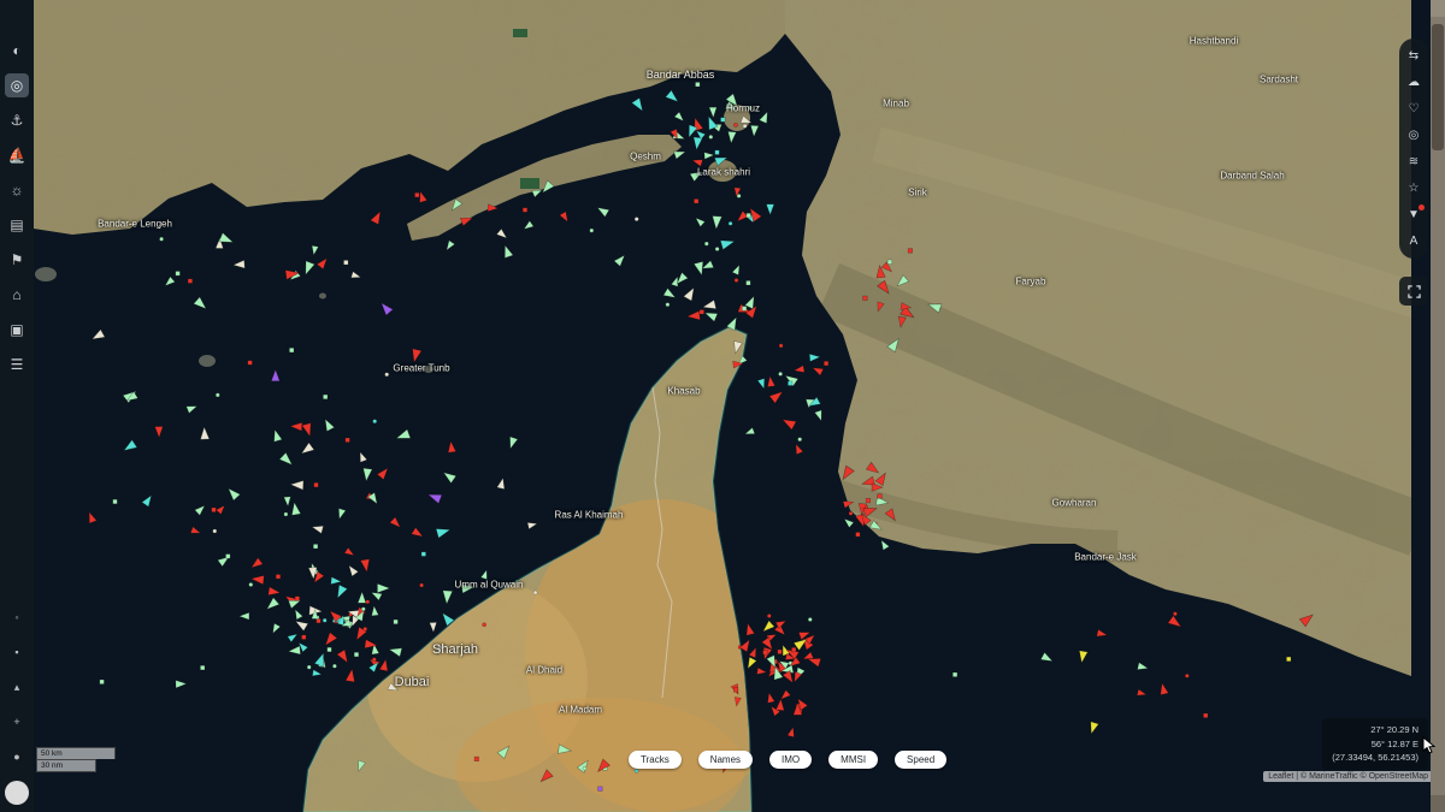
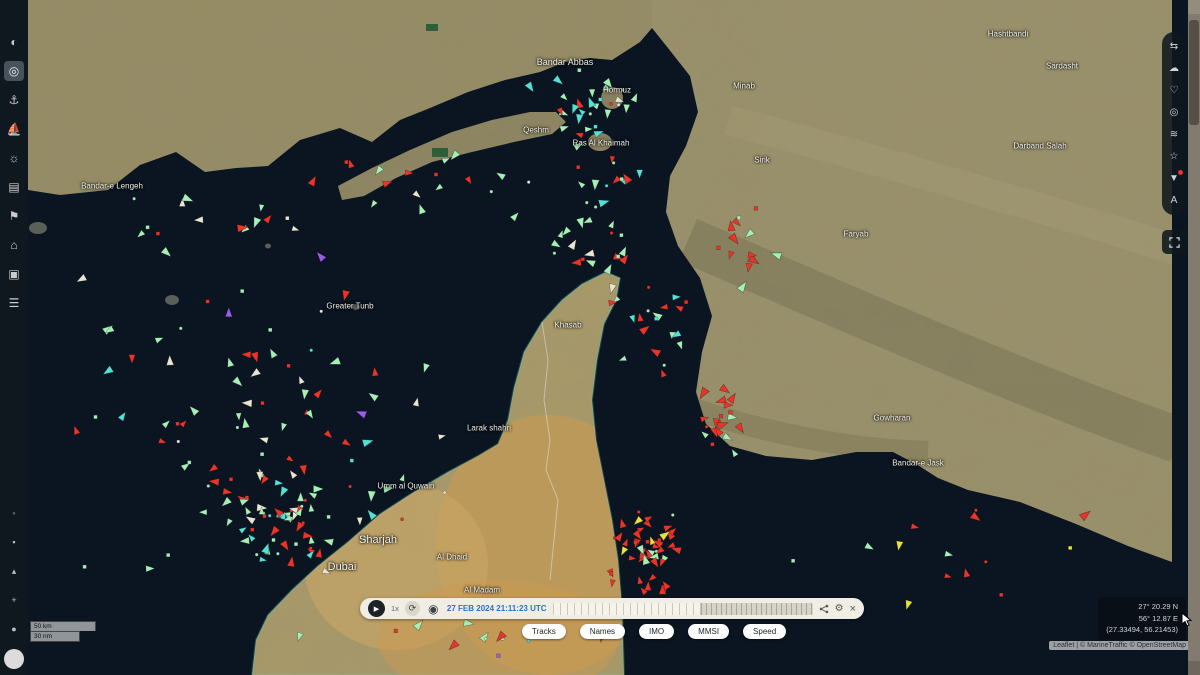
  Bandar Abbas
  Hormuz
  Qeshm
- Larak shahri
+ Ras Al Khaimah
  Bandar-e Lengeh
  Greater Tunb
  Khasab
- Ras Al Khaimah
+ Larak shahri
  Umm al Quwain
  Sharjah
  Dubai
  Al Dhaid
  Al Madam
  Minab
  Sirik
  Hashtbandi
  Sardasht
  Darband Salah
  Faryab
  Gowharan
  Bandar-e Jask
  ◐
  ◎
  ⚓
  ⛵
  ☼
  ▤
  ⚑
  ⌂
  ▣
  ☰
  ◦
  ▪
  ▴
  +
  ●
  ⇆
  ☁
  ♡
  ◎
  ≋
  ☆
  ▼
  A
+ 1x
+ ⟳
+ ◉
+ 27 FEB 2024 21:11:23 UTC
+ ⚙
+ ×
  Tracks
  Names
  IMO
  MMSI
  Speed
  27° 20.29 N
  56° 12.87 E
  (27.33494, 56.21453)
